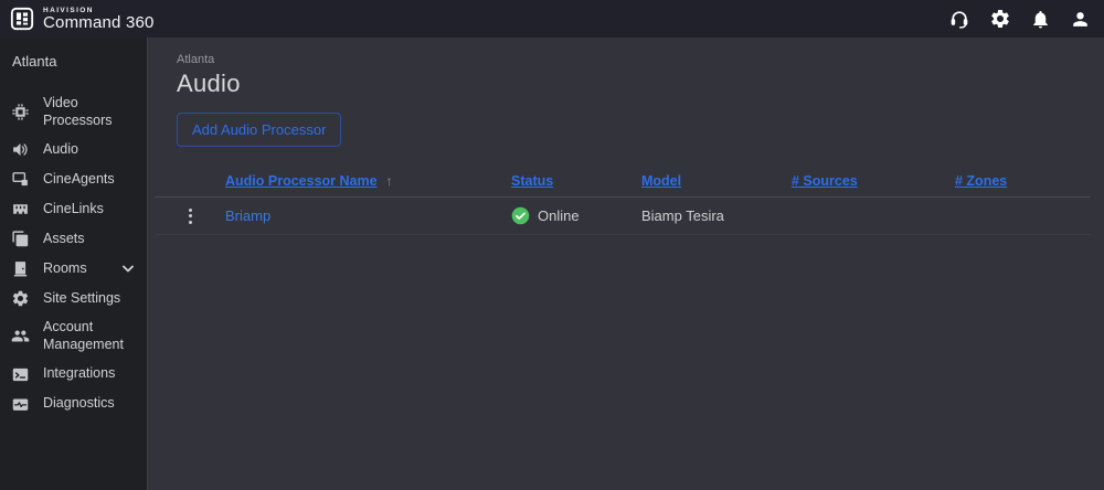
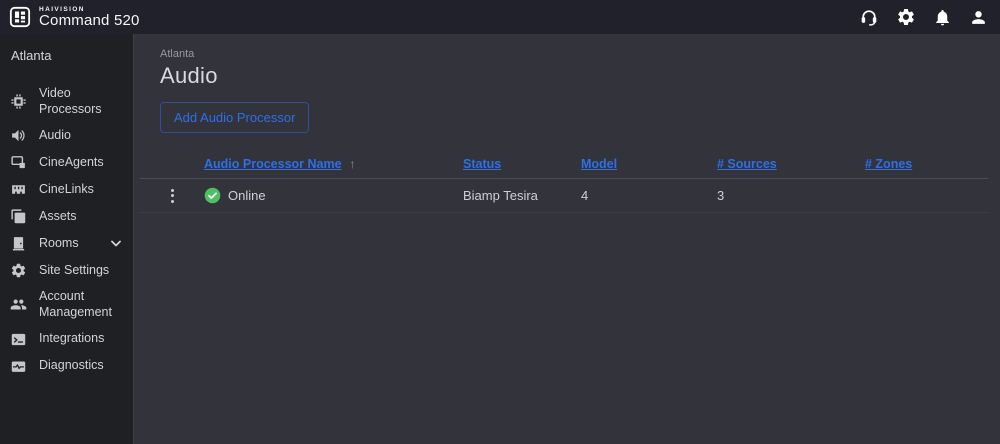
- Command 360
+ Command 520
  Atlanta
  Video Processors
  Audio
  CineAgents
  CineLinks
  Assets
  Rooms
  Site Settings
  Account Management
  Integrations
  Diagnostics
  Atlanta
  Audio
  Add Audio Processor
  Audio Processor Name ↑
  Status
  Model
  # Sources
  # Zones
- Briamp
  Online
  Biamp Tesira
+ 4
+ 3
